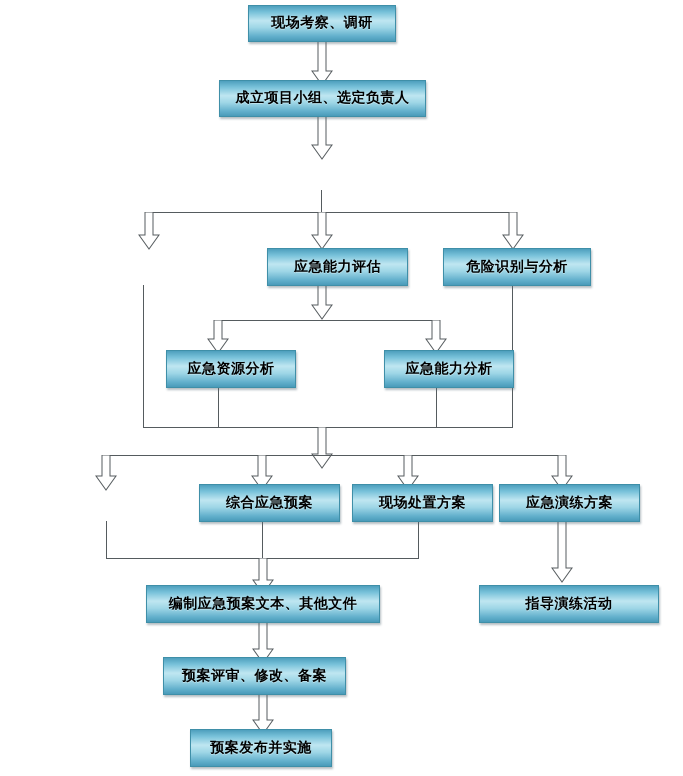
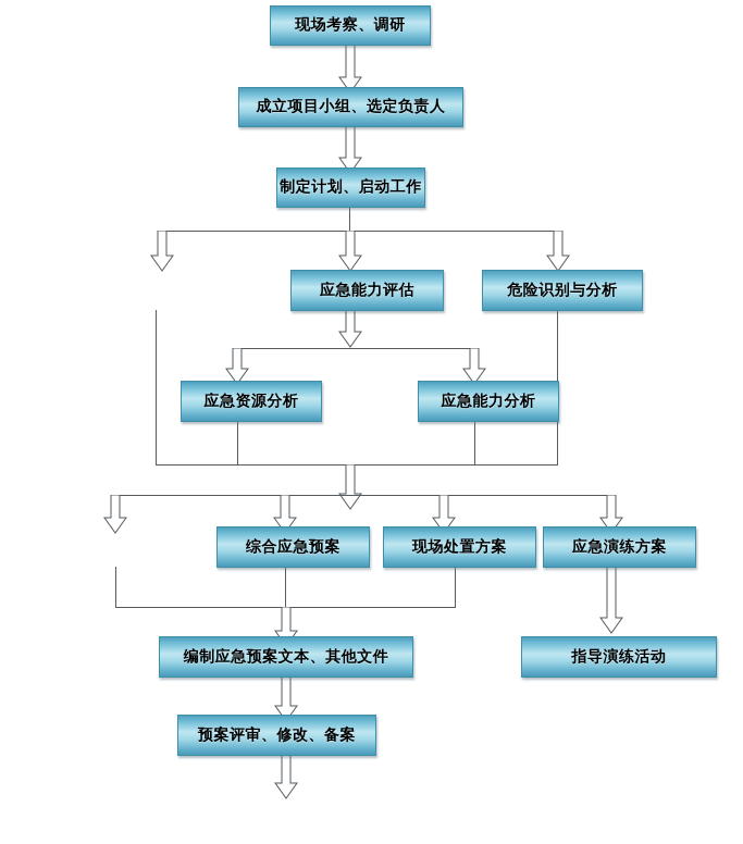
  现场考察、调研
  成立项目小组、选定负责人
+ 制定计划、启动工作
  应急能力评估
  危险识别与分析
  应急资源分析
  应急能力分析
  综合应急预案
  现场处置方案
  应急演练方案
  编制应急预案文本、其他文件
  指导演练活动
  预案评审、修改、备案
- 预案发布并实施
